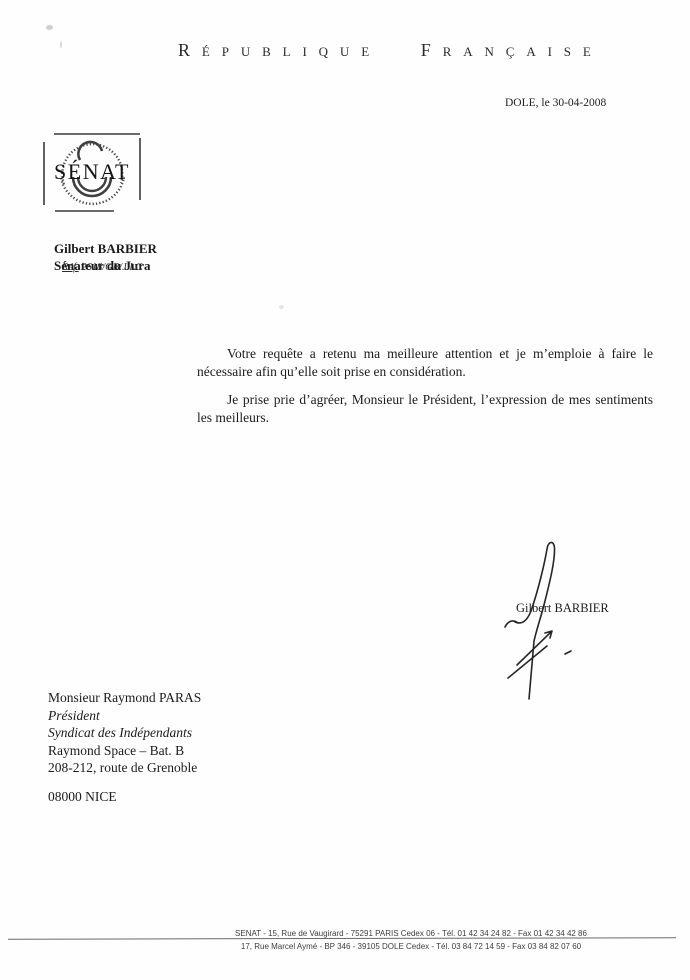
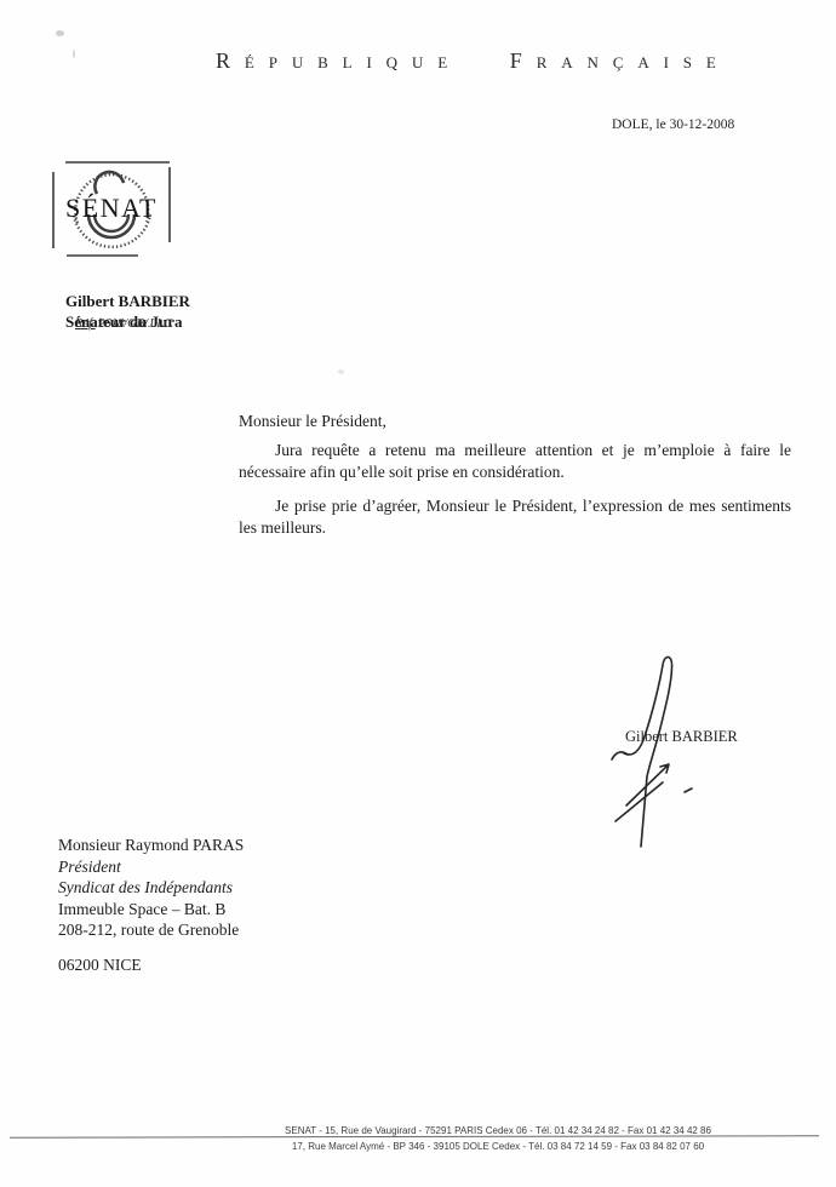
  République Française
- DOLE, le 30-04-2008
+ DOLE, le 30-12-2008
  SÉNAT
  Gilbert BARBIER
  Sénateur du Jura
  Réf. 2618/GB/J.LC
+ Monsieur le Président,
- Votre requête a retenu ma meilleure attention et je m’emploie à faire le nécessaire afin qu’elle soit prise en considération.
+ Jura requête a retenu ma meilleure attention et je m’emploie à faire le nécessaire afin qu’elle soit prise en considération.
  Je prise prie d’agréer, Monsieur le Président, l’expression de mes sentiments les meilleurs.
  Gilbert BARBIER
  Monsieur Raymond PARAS
  Président
  Syndicat des Indépendants
- Raymond Space – Bat. B
+ Immeuble Space – Bat. B
  208-212, route de Grenoble
- 08000 NICE
+ 06200 NICE
  SENAT - 15, Rue de Vaugirard - 75291 PARIS Cedex 06 - Tél. 01 42 34 24 82 - Fax 01 42 34 42 86
  17, Rue Marcel Aymé - BP 346 - 39105 DOLE Cedex - Tél. 03 84 72 14 59 - Fax 03 84 82 07 60
